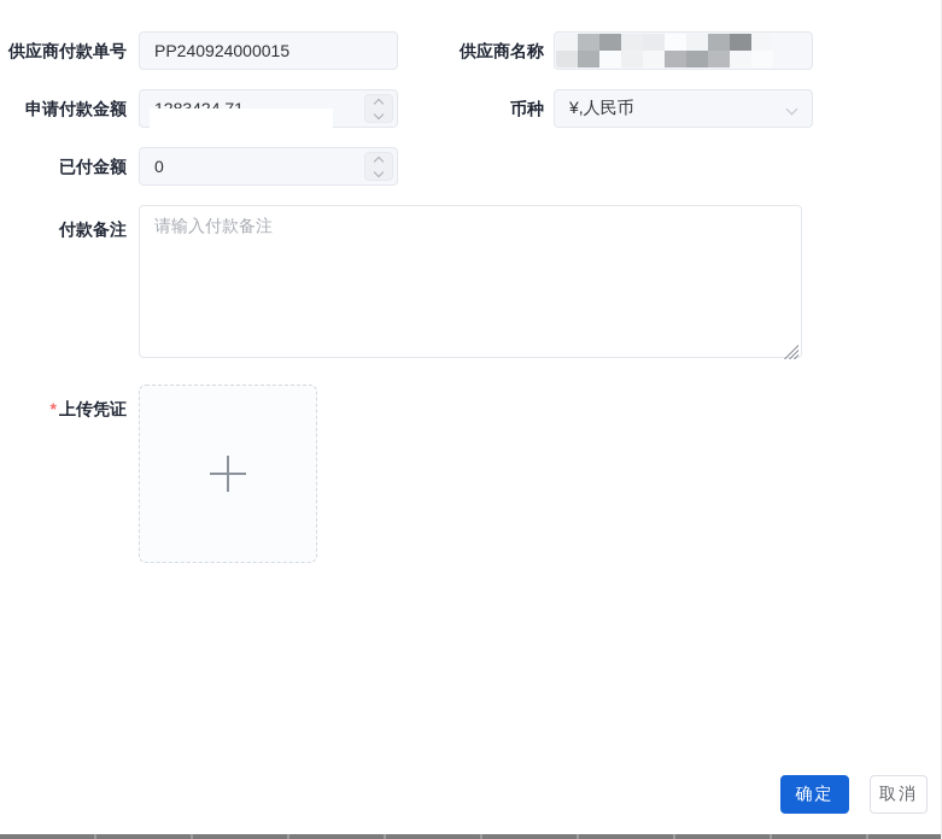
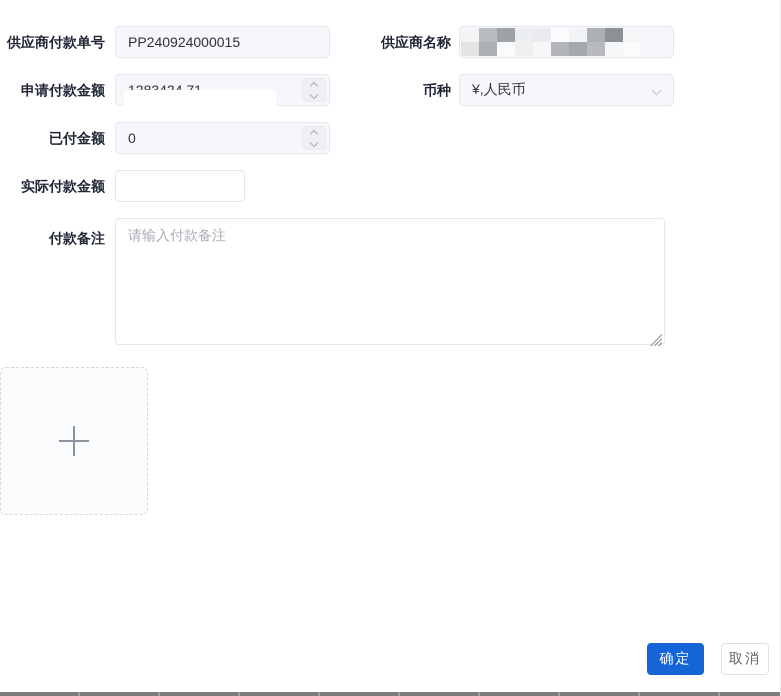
  供应商付款单号
  PP240924000015
  供应商名称
  申请付款金额
  币种
  ¥,人民币
  已付金额
  0
+ 实际付款金额
  付款备注
  请输入付款备注
- * 上传凭证
  确定
  取消
